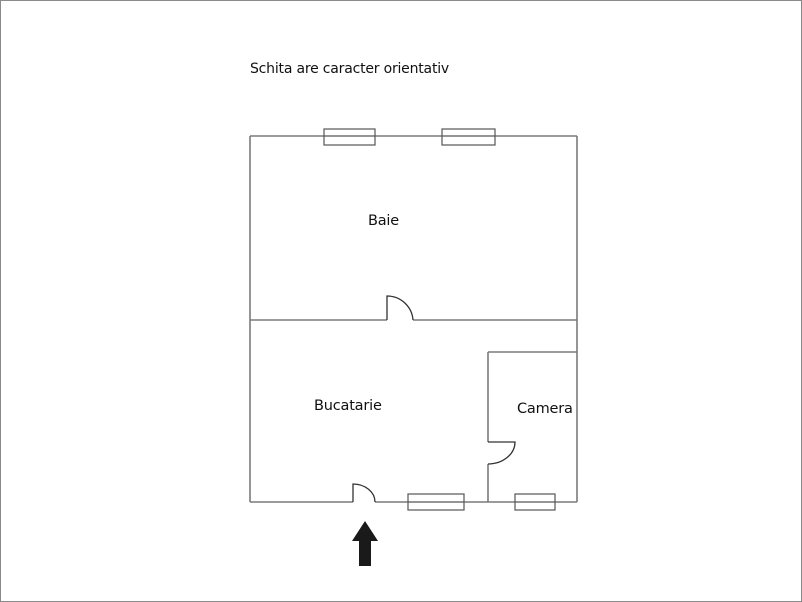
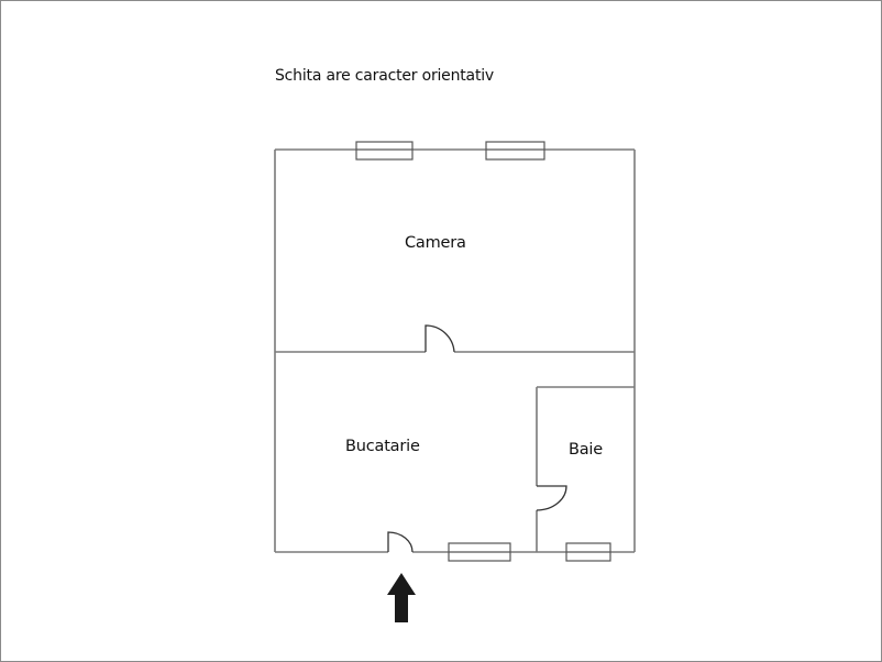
  Schita are caracter orientativ
- Baie
+ Camera
  Bucatarie
- Camera
+ Baie
